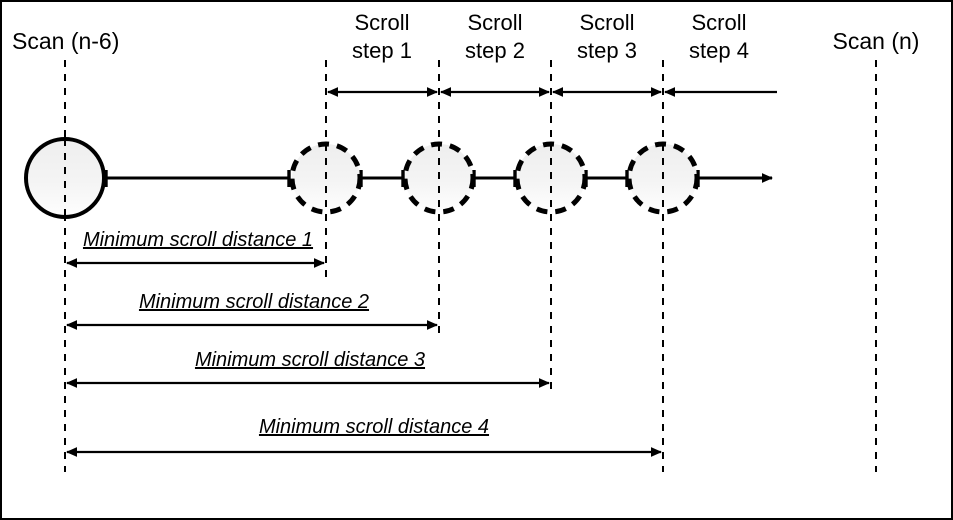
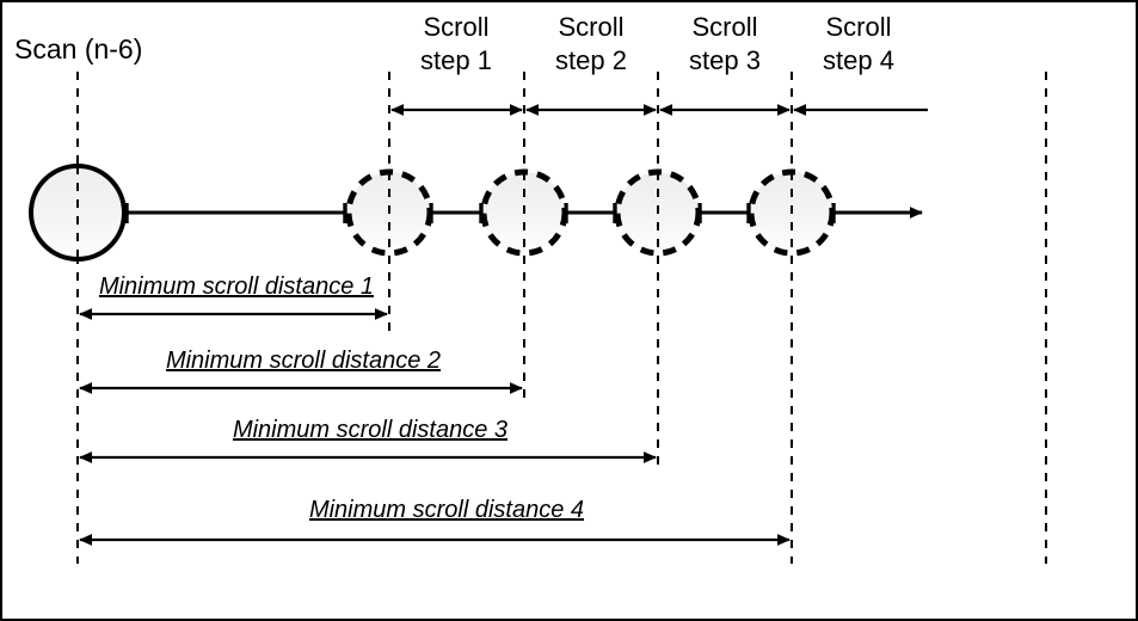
  Scan (n-6)
- Scan (n)
  Scroll
  step 1
  Scroll
  step 2
  Scroll
  step 3
  Scroll
  step 4
  Minimum scroll distance 1
  Minimum scroll distance 2
  Minimum scroll distance 3
  Minimum scroll distance 4
